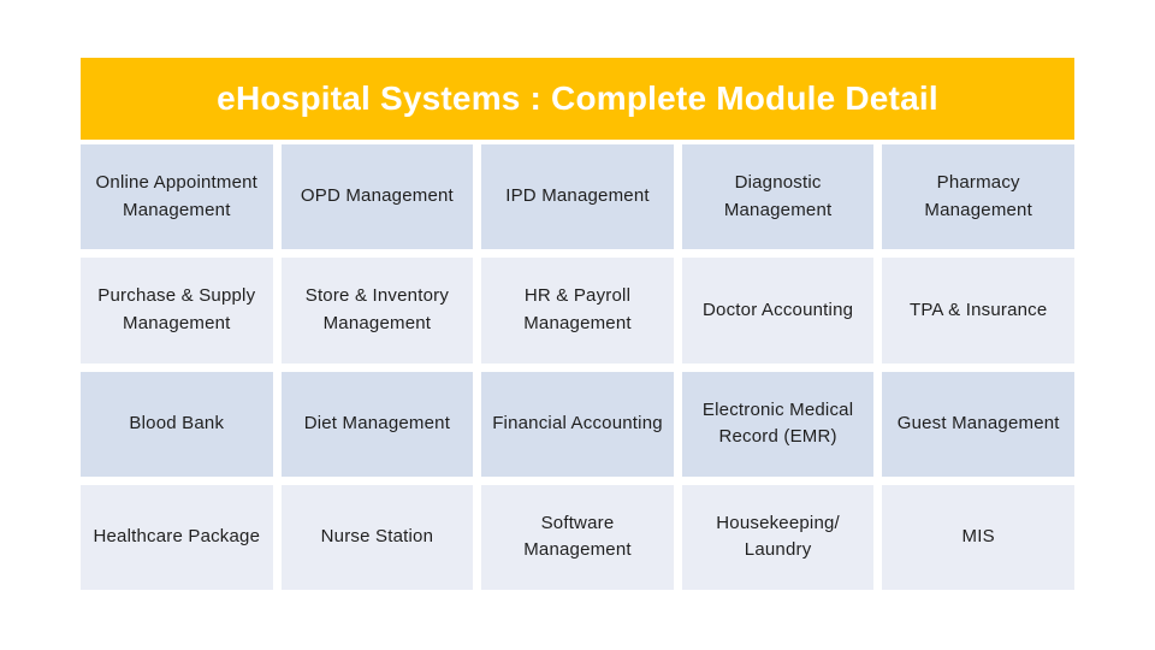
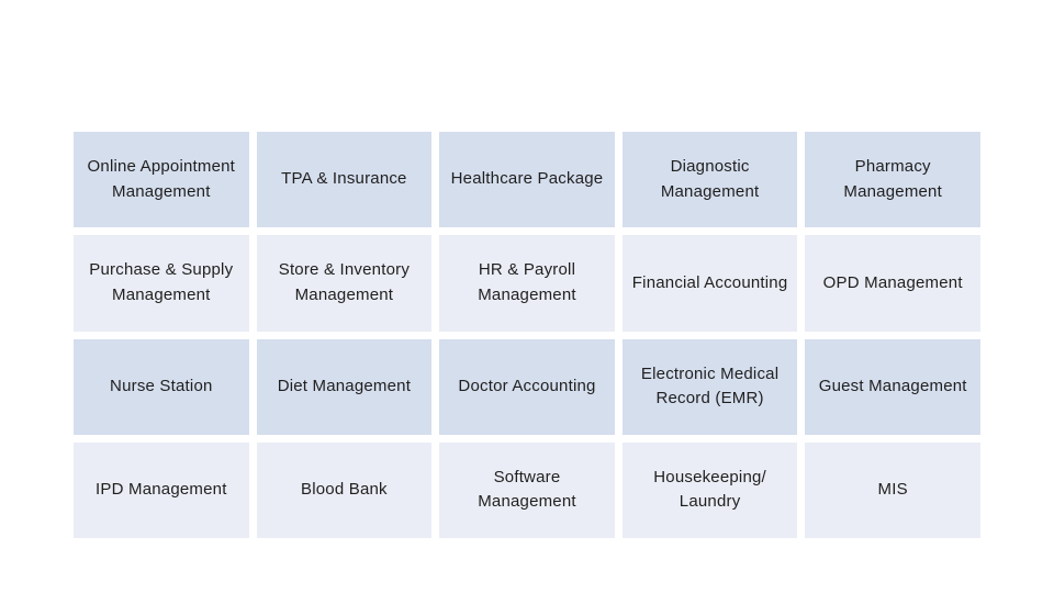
- eHospital Systems : Complete Module Detail
  Online Appointment
  Management
- OPD Management
+ TPA & Insurance
- IPD Management
+ Healthcare Package
  Diagnostic
  Management
  Pharmacy
  Management
  Purchase & Supply
  Management
  Store & Inventory
  Management
  HR & Payroll
  Management
- Doctor Accounting
+ Financial Accounting
- TPA & Insurance
+ OPD Management
- Blood Bank
+ Nurse Station
  Diet Management
- Financial Accounting
+ Doctor Accounting
  Electronic Medical
  Record (EMR)
  Guest Management
- Healthcare Package
+ IPD Management
- Nurse Station
+ Blood Bank
  Software
  Management
  Housekeeping/
  Laundry
  MIS
